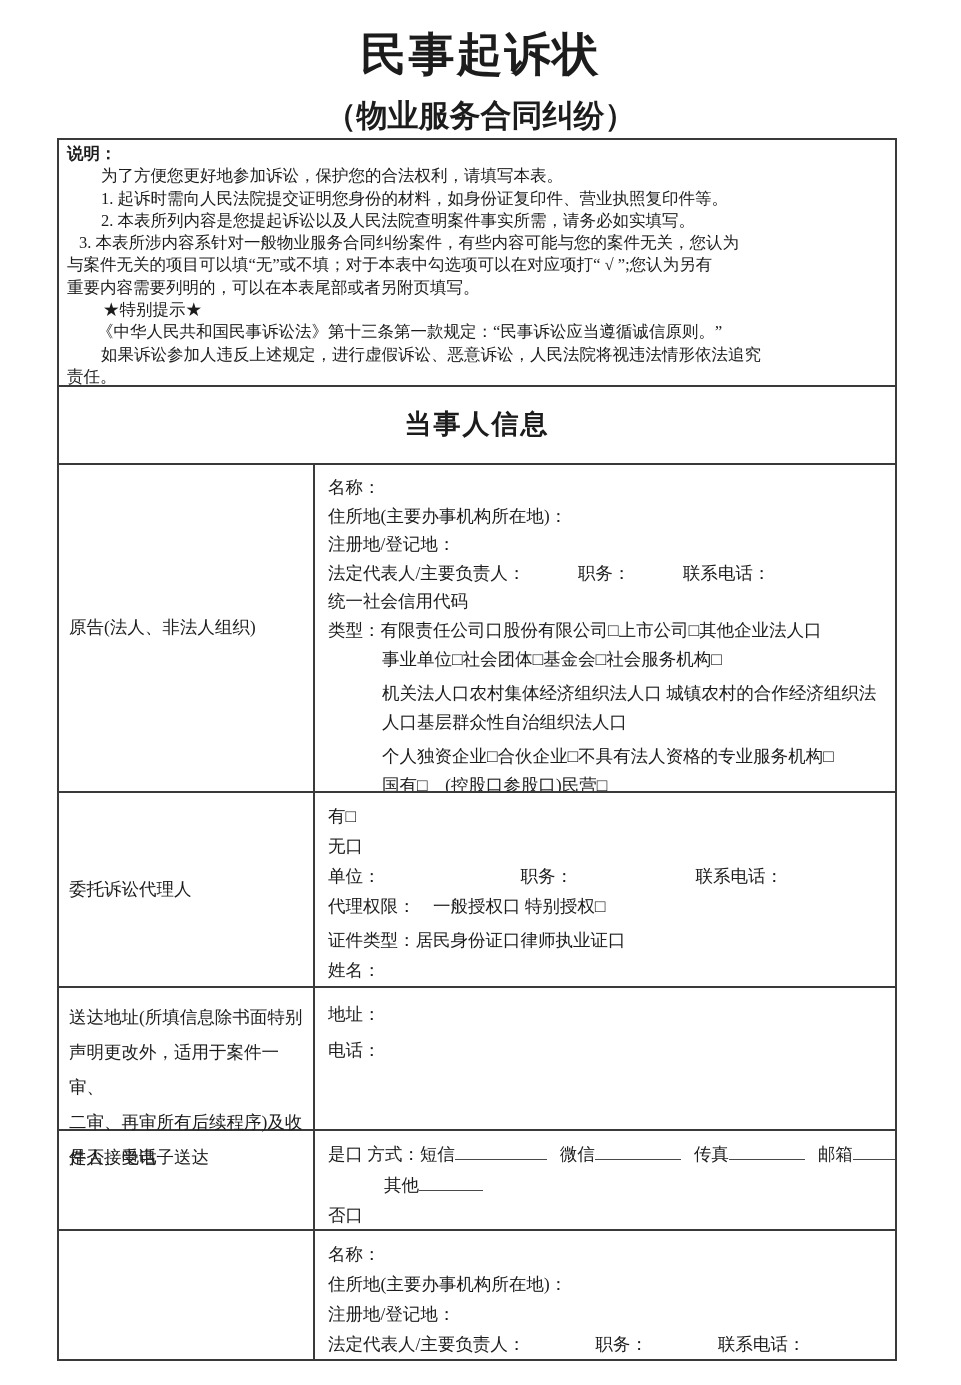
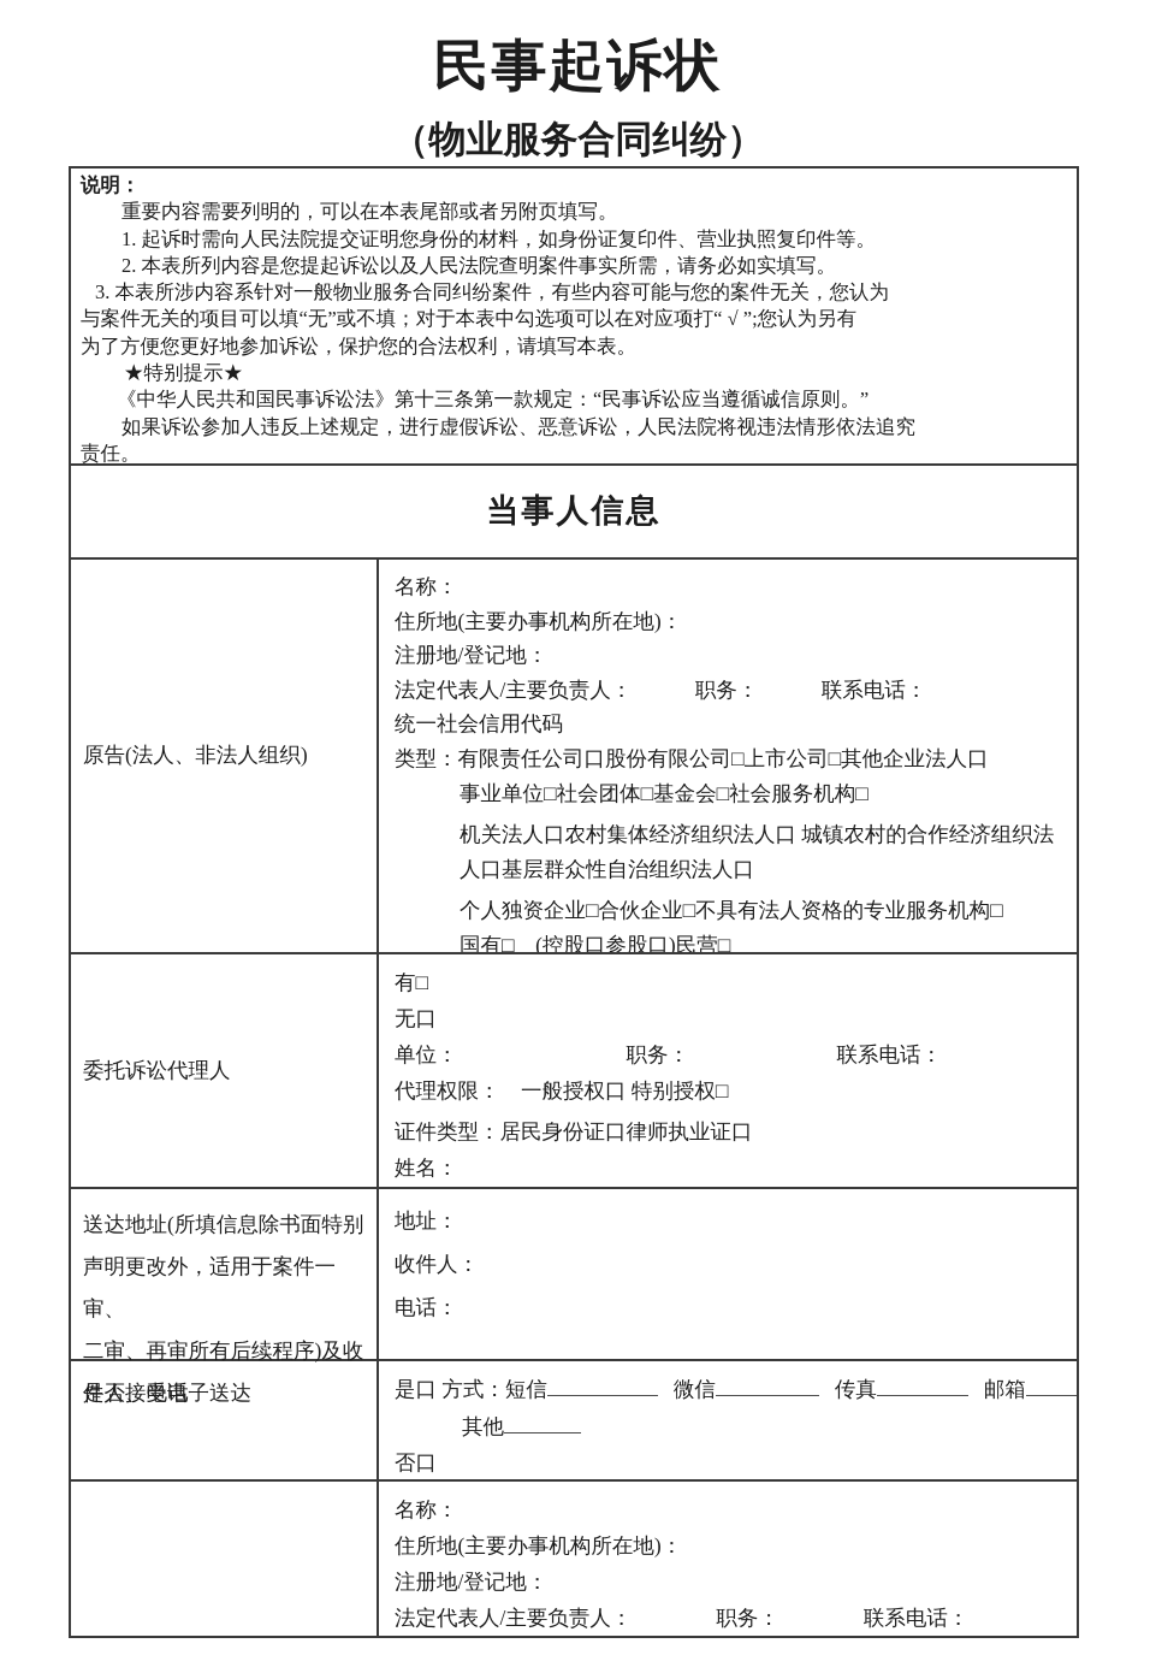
  民事起诉状
  （物业服务合同纠纷）
  说明：
- 为了方便您更好地参加诉讼，保护您的合法权利，请填写本表。
+ 重要内容需要列明的，可以在本表尾部或者另附页填写。
  1. 起诉时需向人民法院提交证明您身份的材料，如身份证复印件、营业执照复印件等。
  2. 本表所列内容是您提起诉讼以及人民法院查明案件事实所需，请务必如实填写。
  3. 本表所涉内容系针对一般物业服务合同纠纷案件，有些内容可能与您的案件无关，您认为
  与案件无关的项目可以填“无”或不填；对于本表中勾选项可以在对应项打“ √ ”;您认为另有
- 重要内容需要列明的，可以在本表尾部或者另附页填写。
+ 为了方便您更好地参加诉讼，保护您的合法权利，请填写本表。
  ★特别提示★
  《中华人民共和国民事诉讼法》第十三条第一款规定：“民事诉讼应当遵循诚信原则。”
  如果诉讼参加人违反上述规定，进行虚假诉讼、恶意诉讼，人民法院将视违法情形依法追究
  责任。
  当事人信息
  原告(法人、非法人组织)
  名称：
  住所地(主要办事机构所在地)：
  注册地/登记地：
  法定代表人/主要负责人： 职务： 联系电话：
  统一社会信用代码
  类型：有限责任公司口股份有限公司□上市公司□其他企业法人口
  事业单位□社会团体□基金会□社会服务机构□
  机关法人口农村集体经济组织法人口 城镇农村的合作经济组织法
  人口基层群众性自治组织法人口
  个人独资企业□合伙企业□不具有法人资格的专业服务机构□
  国有□ (控股口参股口)民营□
  委托诉讼代理人
  有□
  无口
  单位： 职务： 联系电话：
  代理权限： 一般授权口 特别授权□
  证件类型：居民身份证口律师执业证口
  姓名：
  送达地址(所填信息除书面特别
  声明更改外，适用于案件一审、
  二审、再审所有后续程序)及收
  件人、电话
  地址：
+ 收件人：
  电话：
  是否接受电子送达
  是口 方式：短信 微信 传真 邮箱
  其他
  否口
  名称：
  住所地(主要办事机构所在地)：
  注册地/登记地：
  法定代表人/主要负责人： 职务： 联系电话：
